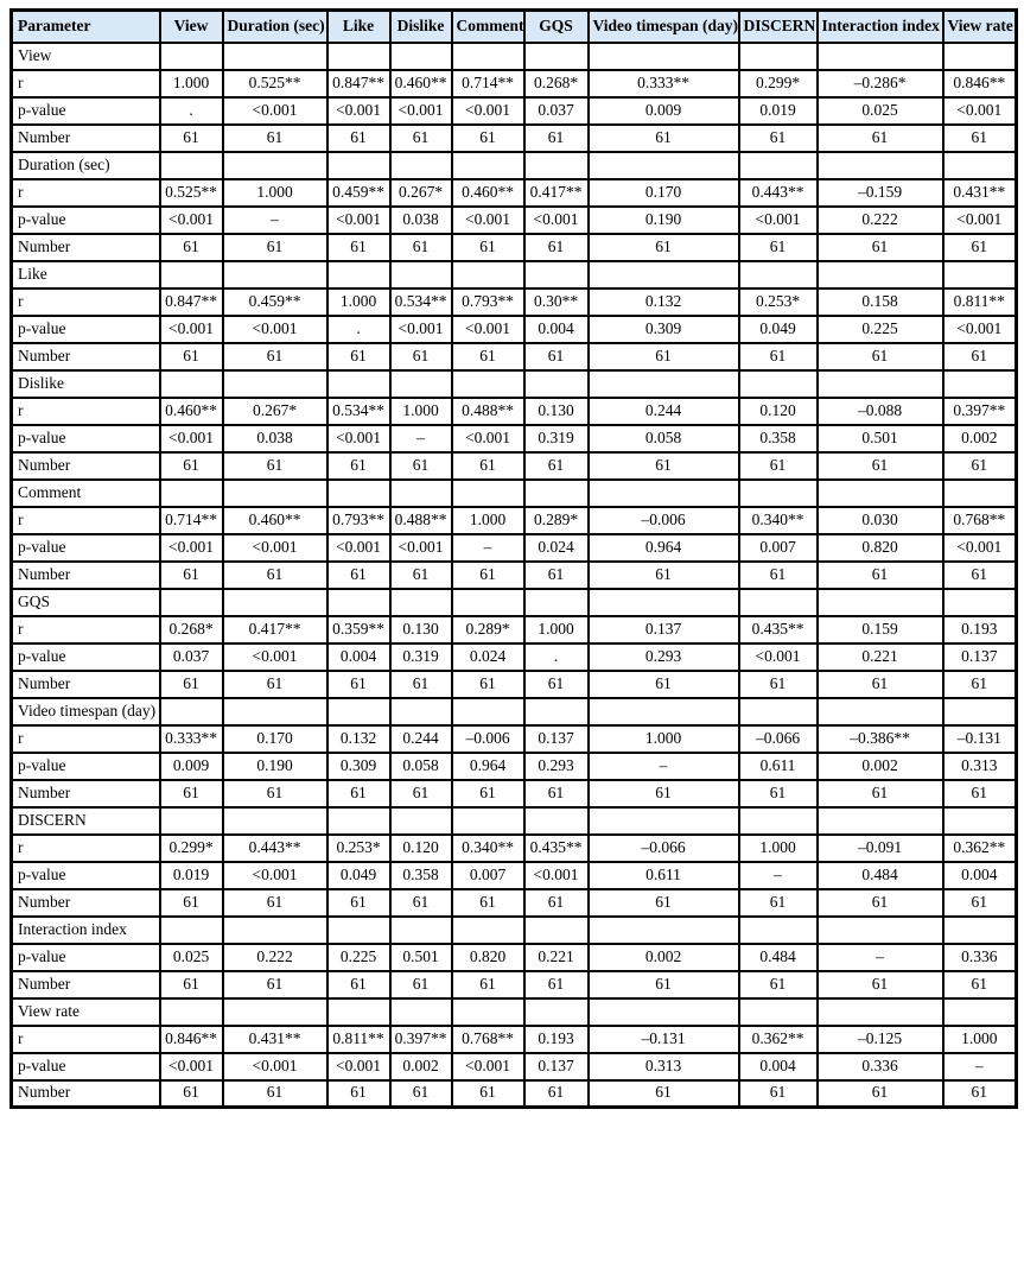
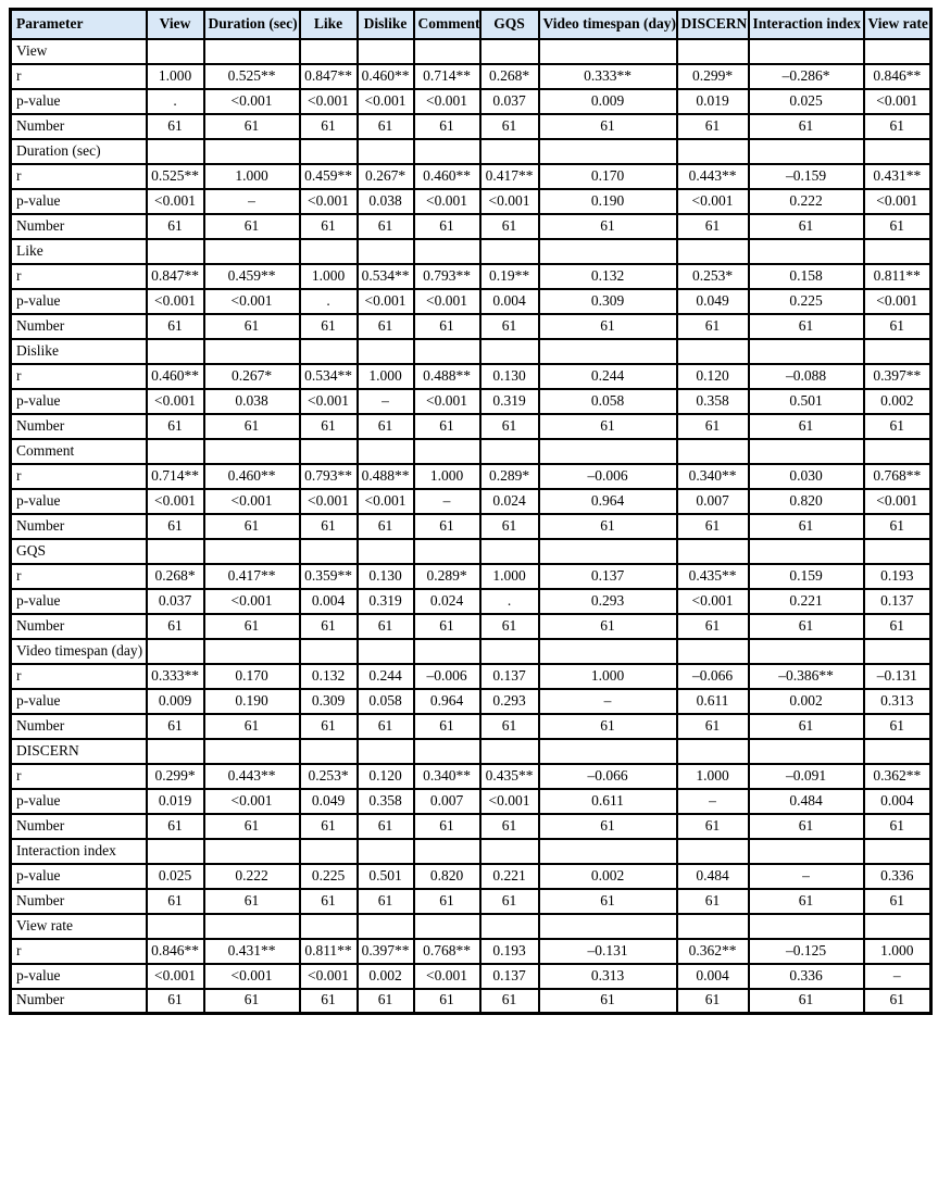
  Parameter	View	Duration (sec)	Like	Dislike	Comment	GQS	Video timespan (day)	DISCERN	Interaction index	View rate
  View
  r	1.000	0.525**	0.847**	0.460**	0.714**	0.268*	0.333**	0.299*	–0.286*	0.846**
  p-value	.	<0.001	<0.001	<0.001	<0.001	0.037	0.009	0.019	0.025	<0.001
  Number	61	61	61	61	61	61	61	61	61	61
  Duration (sec)
  r	0.525**	1.000	0.459**	0.267*	0.460**	0.417**	0.170	0.443**	–0.159	0.431**
  p-value	<0.001	–	<0.001	0.038	<0.001	<0.001	0.190	<0.001	0.222	<0.001
  Number	61	61	61	61	61	61	61	61	61	61
  Like
- r	0.847**	0.459**	1.000	0.534**	0.793**	0.30**	0.132	0.253*	0.158	0.811**
+ r	0.847**	0.459**	1.000	0.534**	0.793**	0.19**	0.132	0.253*	0.158	0.811**
  p-value	<0.001	<0.001	.	<0.001	<0.001	0.004	0.309	0.049	0.225	<0.001
  Number	61	61	61	61	61	61	61	61	61	61
  Dislike
  r	0.460**	0.267*	0.534**	1.000	0.488**	0.130	0.244	0.120	–0.088	0.397**
  p-value	<0.001	0.038	<0.001	–	<0.001	0.319	0.058	0.358	0.501	0.002
  Number	61	61	61	61	61	61	61	61	61	61
  Comment
  r	0.714**	0.460**	0.793**	0.488**	1.000	0.289*	–0.006	0.340**	0.030	0.768**
  p-value	<0.001	<0.001	<0.001	<0.001	–	0.024	0.964	0.007	0.820	<0.001
  Number	61	61	61	61	61	61	61	61	61	61
  GQS
  r	0.268*	0.417**	0.359**	0.130	0.289*	1.000	0.137	0.435**	0.159	0.193
  p-value	0.037	<0.001	0.004	0.319	0.024	.	0.293	<0.001	0.221	0.137
  Number	61	61	61	61	61	61	61	61	61	61
  Video timespan (day)
  r	0.333**	0.170	0.132	0.244	–0.006	0.137	1.000	–0.066	–0.386**	–0.131
  p-value	0.009	0.190	0.309	0.058	0.964	0.293	–	0.611	0.002	0.313
  Number	61	61	61	61	61	61	61	61	61	61
  DISCERN
  r	0.299*	0.443**	0.253*	0.120	0.340**	0.435**	–0.066	1.000	–0.091	0.362**
  p-value	0.019	<0.001	0.049	0.358	0.007	<0.001	0.611	–	0.484	0.004
  Number	61	61	61	61	61	61	61	61	61	61
  Interaction index
  p-value	0.025	0.222	0.225	0.501	0.820	0.221	0.002	0.484	–	0.336
  Number	61	61	61	61	61	61	61	61	61	61
  View rate
  r	0.846**	0.431**	0.811**	0.397**	0.768**	0.193	–0.131	0.362**	–0.125	1.000
  p-value	<0.001	<0.001	<0.001	0.002	<0.001	0.137	0.313	0.004	0.336	–
  Number	61	61	61	61	61	61	61	61	61	61
